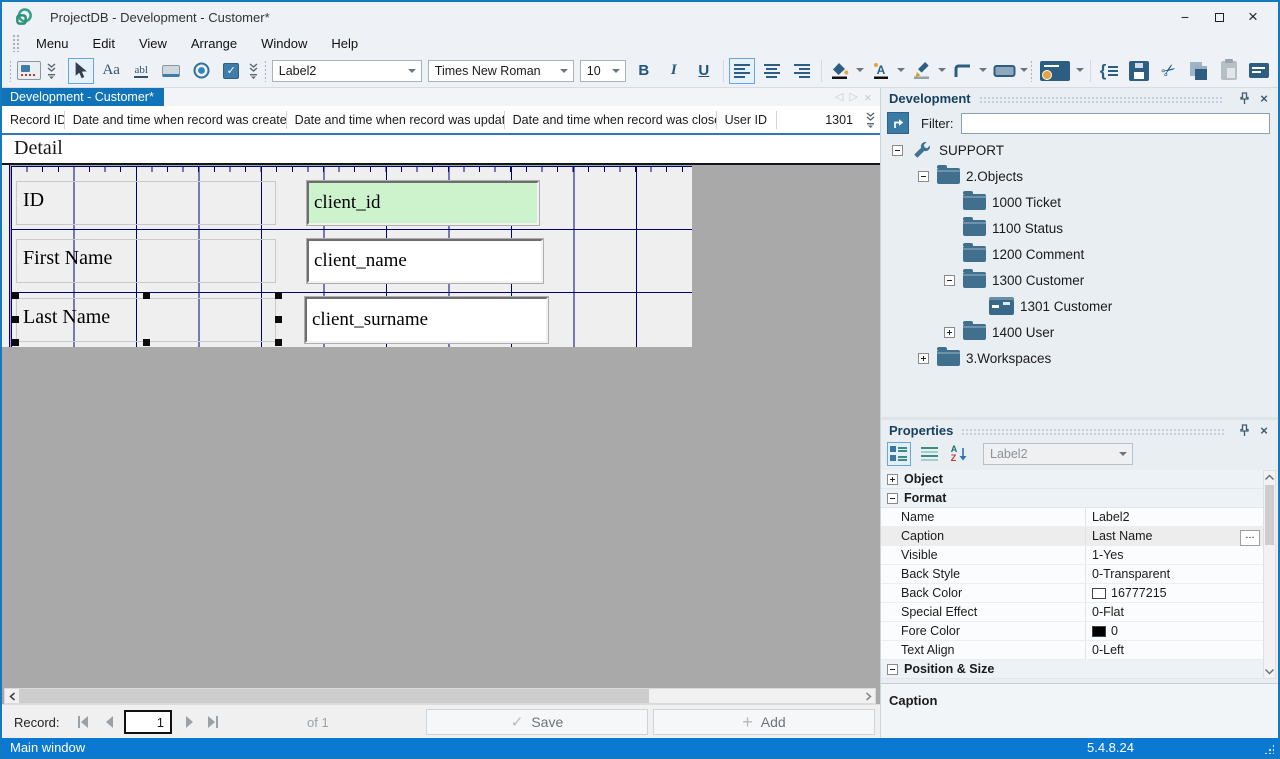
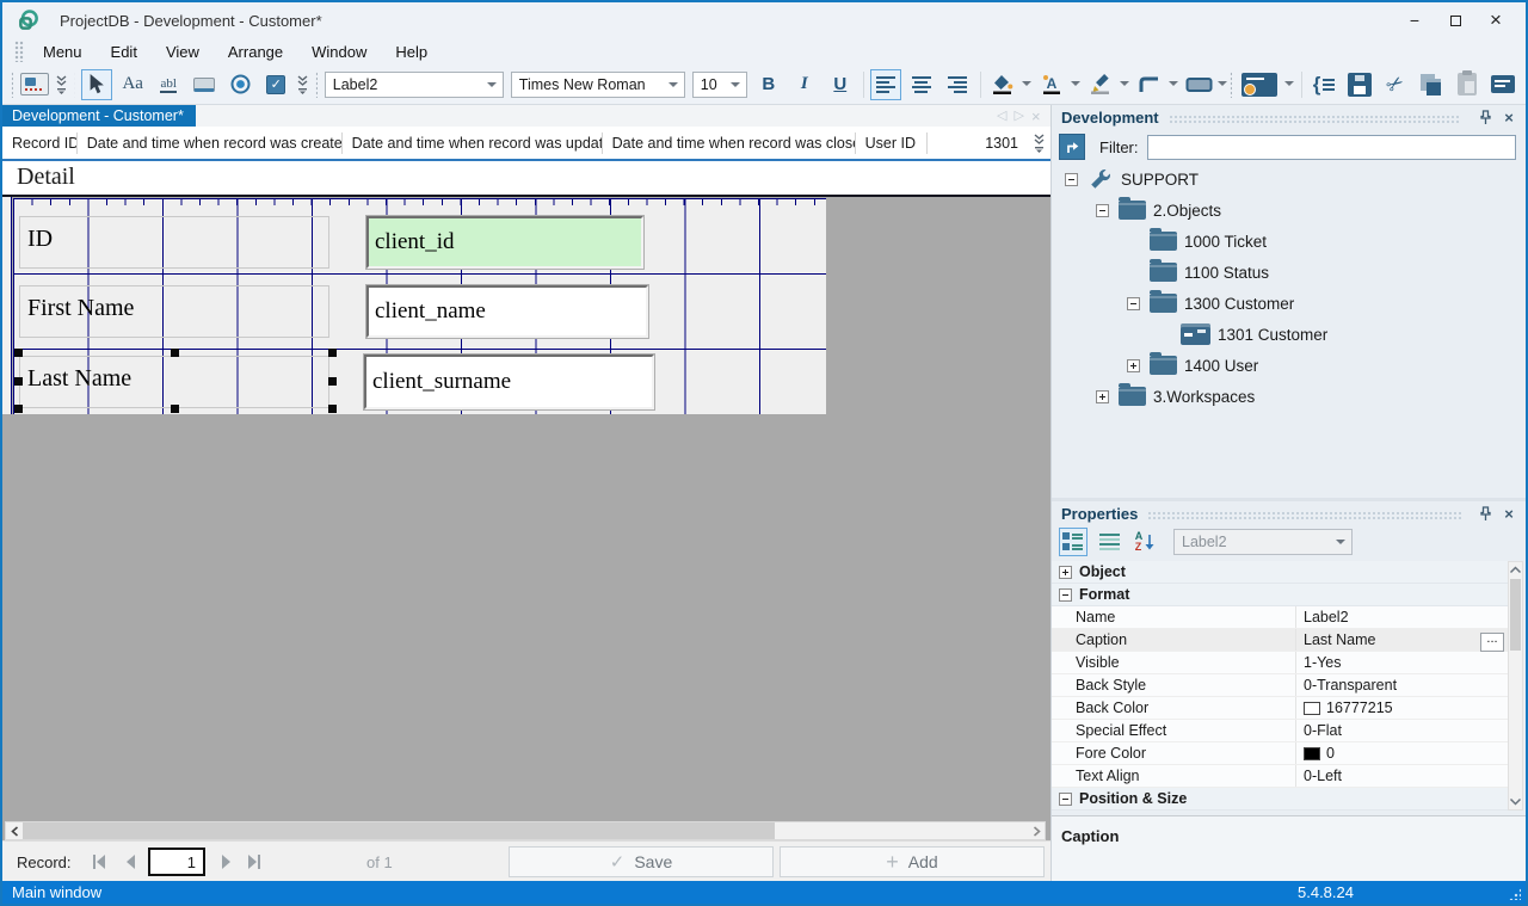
  ProjectDB - Development - Customer*
  −
  ×
  Menu
  Edit
  View
  Arrange
  Window
  Help
  Aa
  abl
  ✓
  Label2
  Times New Roman
  10
  B
  I
  U
  A
  {
  Development - Customer*
  ◁
  ▷
  ×
  Record ID
  Date and time when record was create
  Date and time when record was upda
  Date and time when record was clos
  User ID
  1301
  Detail
  ID
  client_id
  First Name
  client_name
  Last Name
  client_surname
  Record:
  1
  of 1
  ✓
  Save
  +
  Add
  Development
  ×
  Filter:
  SUPPORT
  2.Objects
  1000 Ticket
  1100 Status
- 1200 Comment
  1300 Customer
  1301 Customer
  1400 User
  3.Workspaces
  Properties
  ×
  A
  Z
  Label2
  Object
  Format
  Name
  Label2
  Caption
  Last Name
  ...
  Visible
  1-Yes
  Back Style
  0-Transparent
  Back Color
  16777215
  Special Effect
  0-Flat
  Fore Color
  0
  Text Align
  0-Left
  Position & Size
  Caption
  Main window
  5.4.8.24
